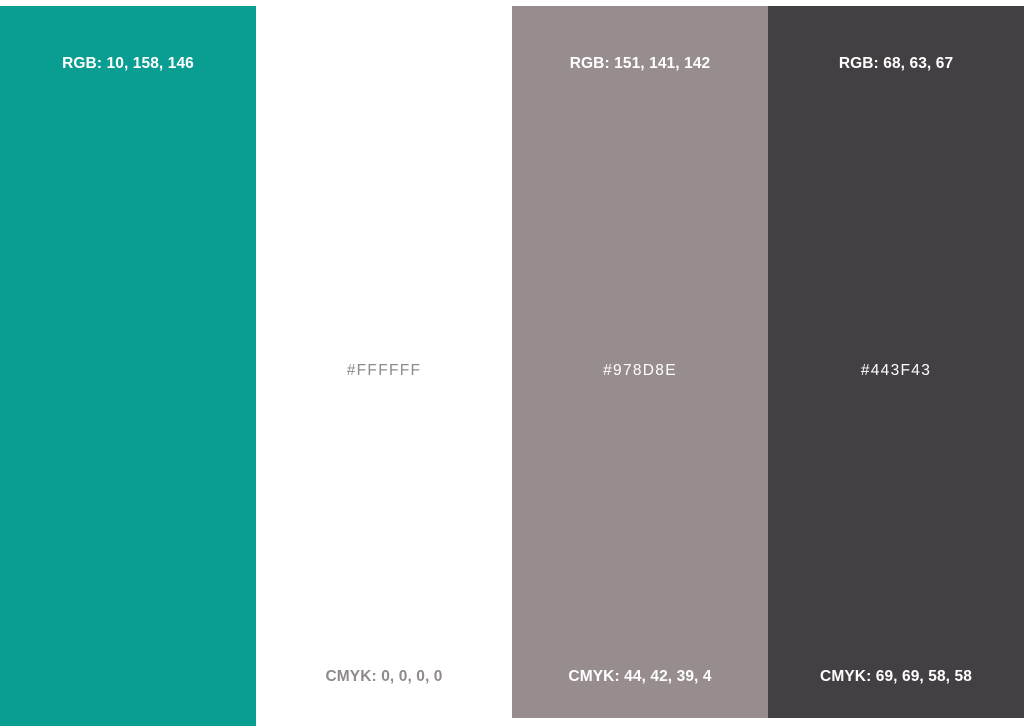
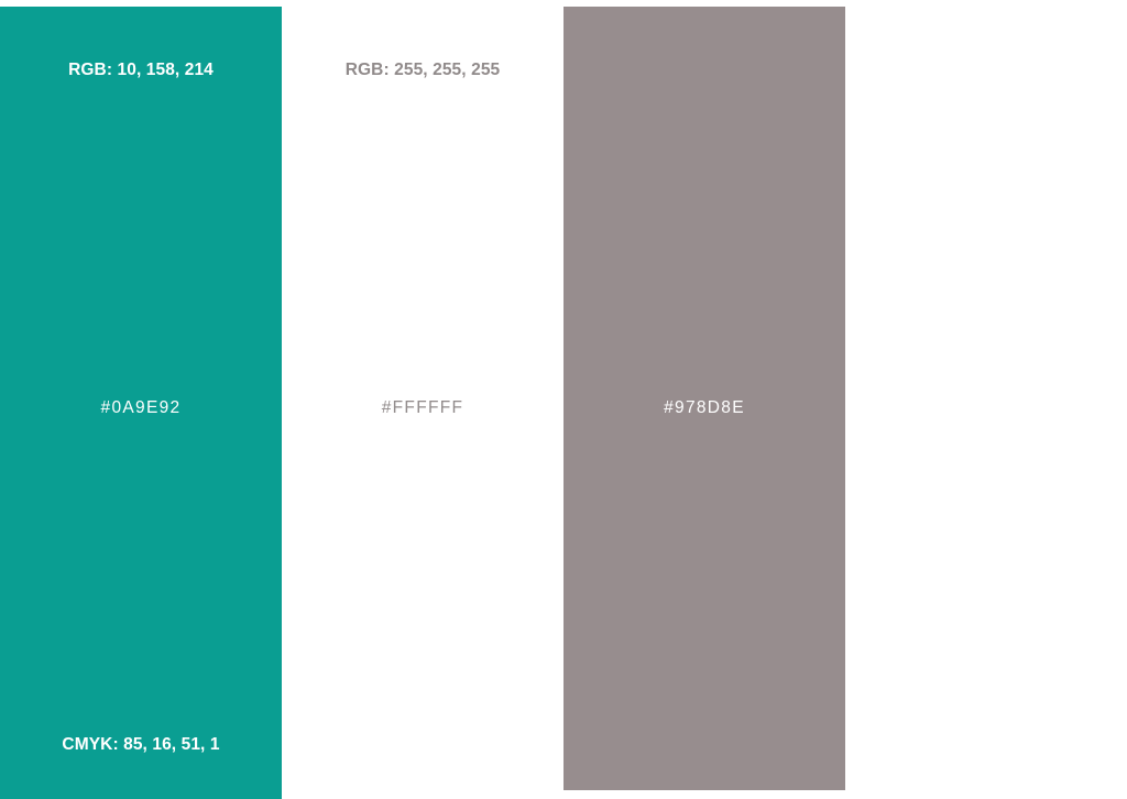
- RGB: 10, 158, 146
+ RGB: 10, 158, 214
+ #0A9E92
+ CMYK: 85, 16, 51, 1
+ RGB: 255, 255, 255
  #FFFFFF
- CMYK: 0, 0, 0, 0
- RGB: 151, 141, 142
  #978D8E
- CMYK: 44, 42, 39, 4
- RGB: 68, 63, 67
- #443F43
- CMYK: 69, 69, 58, 58
